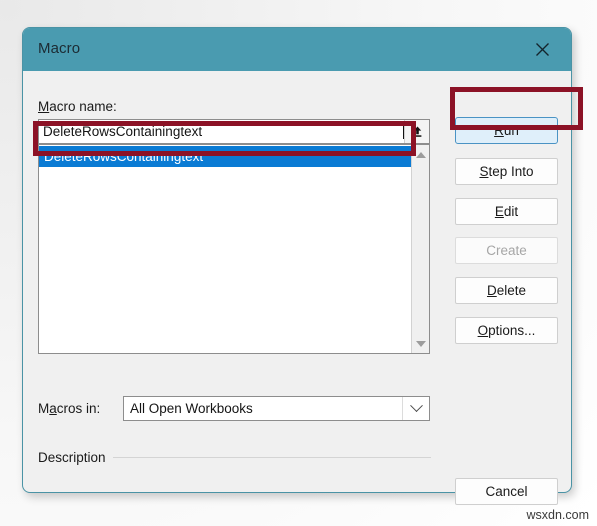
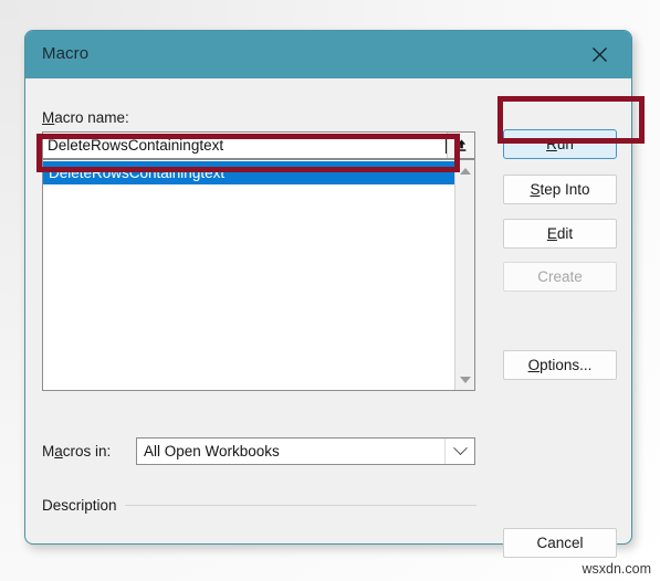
  Macro
  Macro name:
  DeleteRowsContainingtext
  DeleteRowsContainingtext
  Macros in:
  All Open Workbooks
  Description
  Run
  Step Into
  Edit
  Create
- Delete
  Options...
  Cancel
  wsxdn.com
